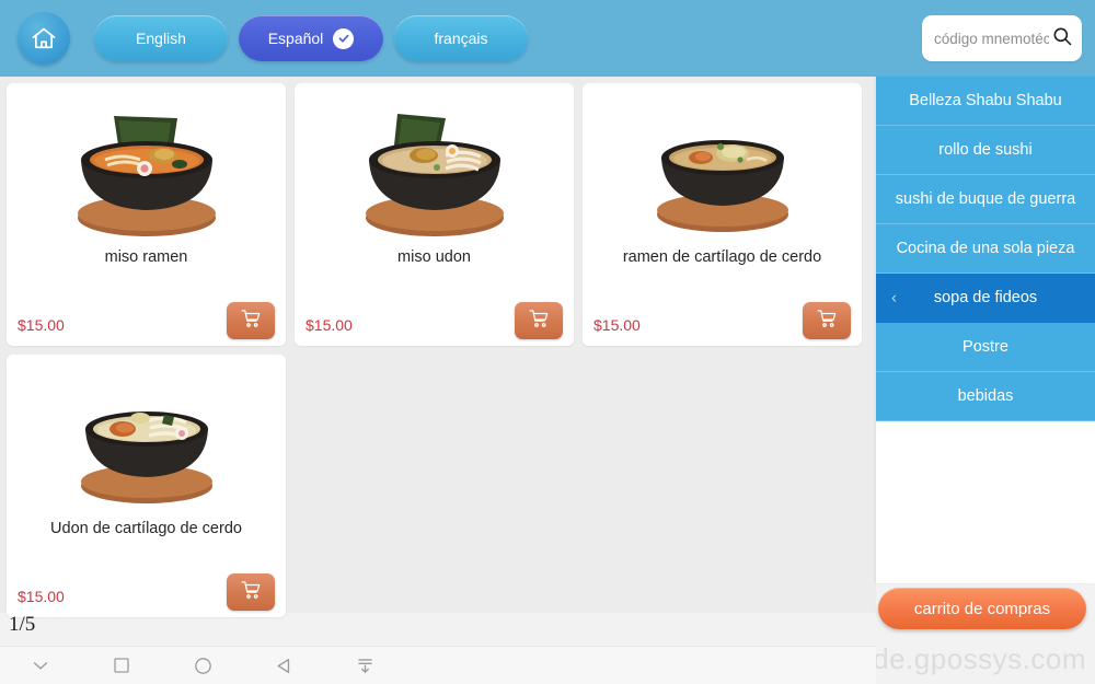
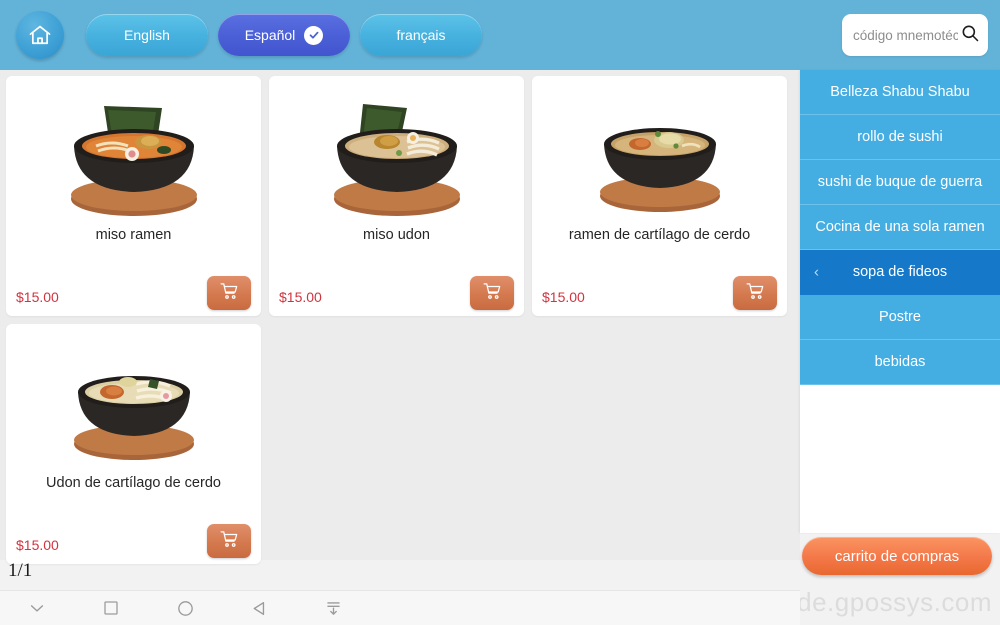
  English
  Español
  français
  código mnemotéc
  miso ramen
  $15.00
  miso udon
  $15.00
  ramen de cartílago de cerdo
  $15.00
  Udon de cartílago de cerdo
  $15.00
- 1/5
+ 1/1
  Belleza Shabu Shabu
  rollo de sushi
  sushi de buque de guerra
- Cocina de una sola pieza
+ Cocina de una sola ramen
  ‹
  sopa de fideos
  Postre
  bebidas
  carrito de compras
  de.gpossys.com
